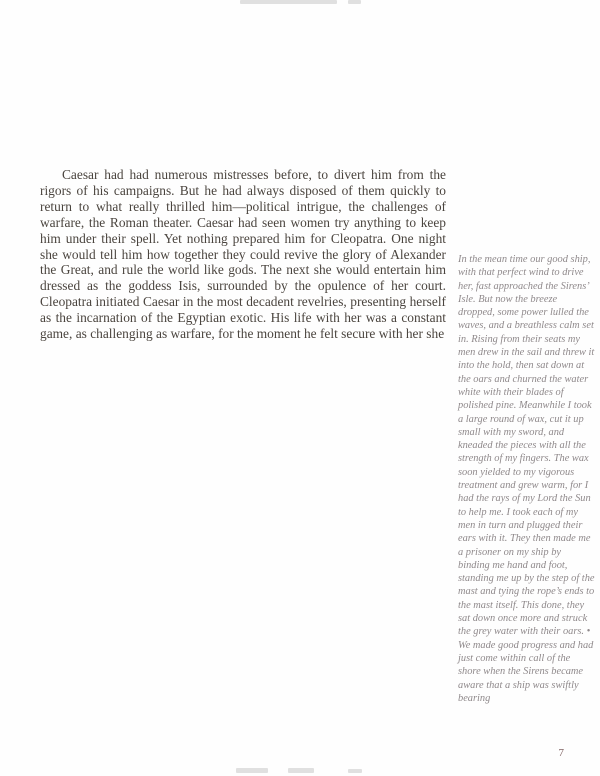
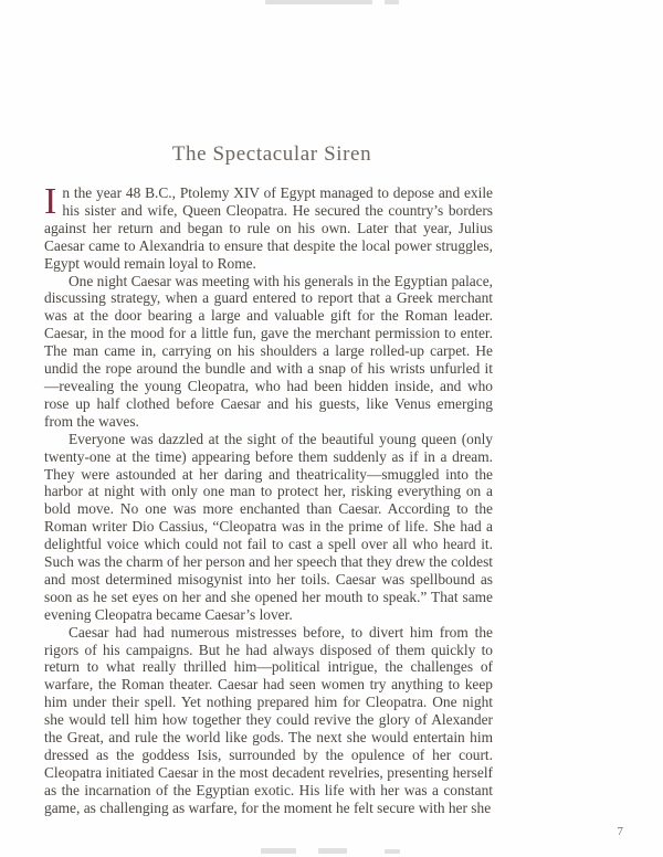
+ The Spectacular Siren
+ I
+ n the year 48 B.C., Ptolemy XIV of Egypt managed to depose and exile his sister and wife, Queen Cleopatra. He secured the country’s borders against her return and began to rule on his own. Later that year, Julius Caesar came to Alexandria to ensure that despite the local power struggles, Egypt would remain loyal to Rome.
+ One night Caesar was meeting with his generals in the Egyptian palace, discussing strategy, when a guard entered to report that a Greek merchant was at the door bearing a large and valuable gift for the Roman leader. Caesar, in the mood for a little fun, gave the merchant permission to enter. The man came in, carrying on his shoulders a large rolled-up carpet. He undid the rope around the bundle and with a snap of his wrists unfurled it—revealing the young Cleopatra, who had been hidden inside, and who rose up half clothed before Caesar and his guests, like Venus emerging from the waves.
+ Everyone was dazzled at the sight of the beautiful young queen (only twenty-one at the time) appearing before them suddenly as if in a dream. They were astounded at her daring and theatricality—smuggled into the harbor at night with only one man to protect her, risking everything on a bold move. No one was more enchanted than Caesar. According to the Roman writer Dio Cassius, “Cleopatra was in the prime of life. She had a delightful voice which could not fail to cast a spell over all who heard it. Such was the charm of her person and her speech that they drew the coldest and most determined misogynist into her toils. Caesar was spellbound as soon as he set eyes on her and she opened her mouth to speak.” That same evening Cleopatra became Caesar’s lover.
  Caesar had had numerous mistresses before, to divert him from the rigors of his campaigns. But he had always disposed of them quickly to return to what really thrilled him—political intrigue, the challenges of warfare, the Roman theater. Caesar had seen women try anything to keep him under their spell. Yet nothing prepared him for Cleopatra. One night she would tell him how together they could revive the glory of Alexander the Great, and rule the world like gods. The next she would entertain him dressed as the goddess Isis, surrounded by the opulence of her court. Cleopatra initiated Caesar in the most decadent revelries, presenting herself as the incarnation of the Egyptian exotic. His life with her was a constant game, as challenging as warfare, for the moment he felt secure with her she
- In the mean time our good ship, with that perfect wind to drive her, fast approached the Sirens’ Isle. But now the breeze dropped, some power lulled the waves, and a breathless calm set in. Rising from their seats my men drew in the sail and threw it into the hold, then sat down at the oars and churned the water white with their blades of polished pine. Meanwhile I took a large round of wax, cut it up small with my sword, and kneaded the pieces with all the strength of my fingers. The wax soon yielded to my vigorous treatment and grew warm, for I had the rays of my Lord the Sun to help me. I took each of my men in turn and plugged their ears with it. They then made me a prisoner on my ship by binding me hand and foot, standing me up by the step of the mast and tying the rope’s ends to the mast itself. This done, they sat down once more and struck the grey water with their oars. • We made good progress and had just come within call of the shore when the Sirens became aware that a ship was swiftly bearing
  7
